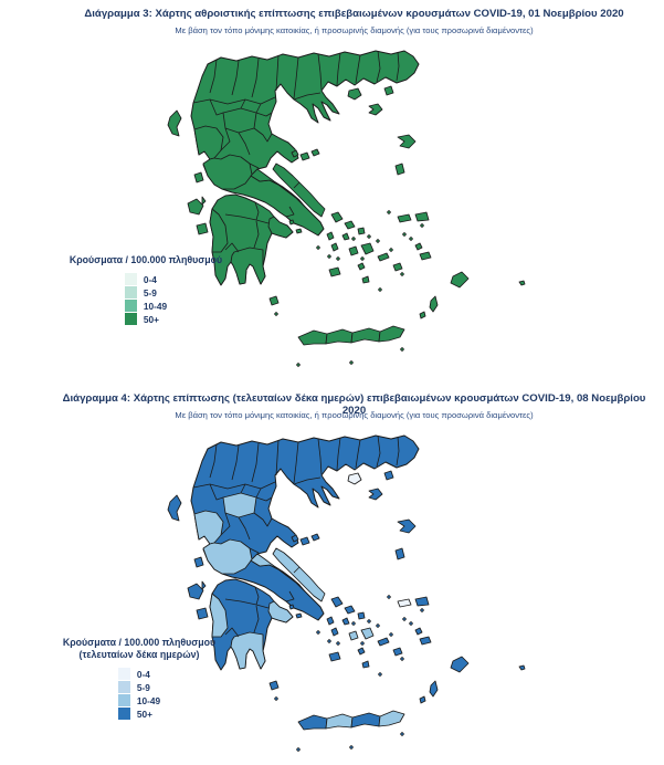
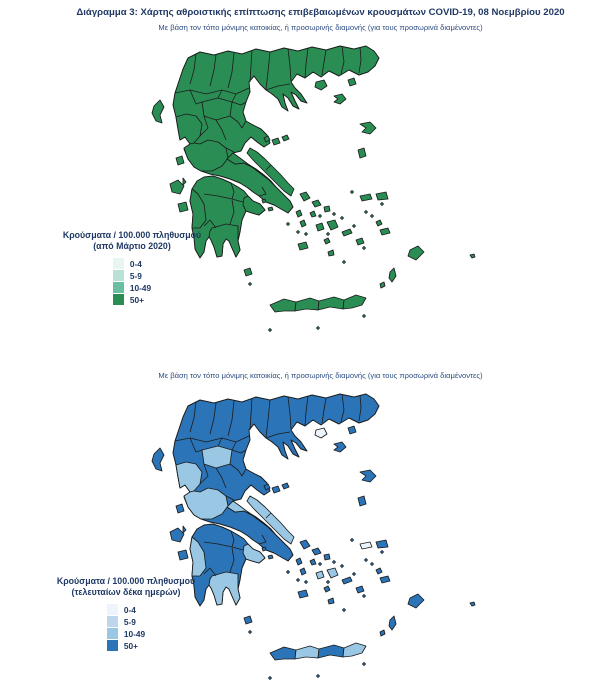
- Διάγραμμα 3: Χάρτης αθροιστικής επίπτωσης επιβεβαιωμένων κρουσμάτων COVID-19, 01 Νοεμβρίου 2020
+ Διάγραμμα 3: Χάρτης αθροιστικής επίπτωσης επιβεβαιωμένων κρουσμάτων COVID-19, 08 Νοεμβρίου 2020
  Με βάση τον τόπο μόνιμης κατοικίας, ή προσωρινής διαμονής (για τους προσωρινά διαμένοντες)
  Κρούσματα / 100.000 πληθυσμού
+ (από Μάρτιο 2020)
  0-4
  5-9
  10-49
  50+
- Διάγραμμα 4: Χάρτης επίπτωσης (τελευταίων δέκα ημερών) επιβεβαιωμένων κρουσμάτων COVID-19, 08 Νοεμβρίου 2020
  Με βάση τον τόπο μόνιμης κατοικίας, ή προσωρινής διαμονής (για τους προσωρινά διαμένοντες)
  Κρούσματα / 100.000 πληθυσμού
  (τελευταίων δέκα ημερών)
  0-4
  5-9
  10-49
  50+
